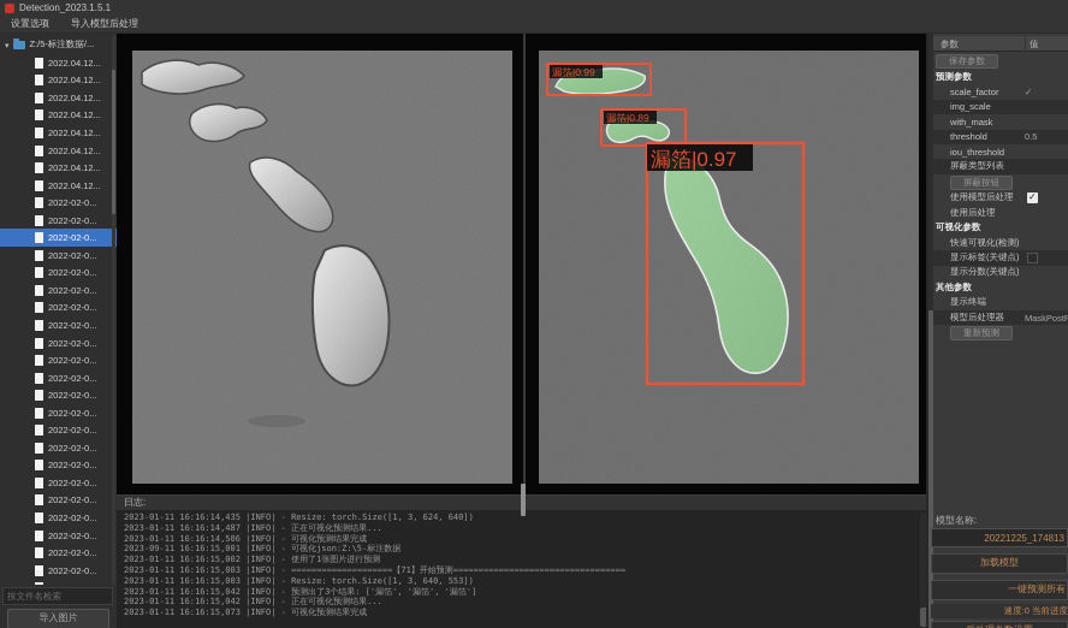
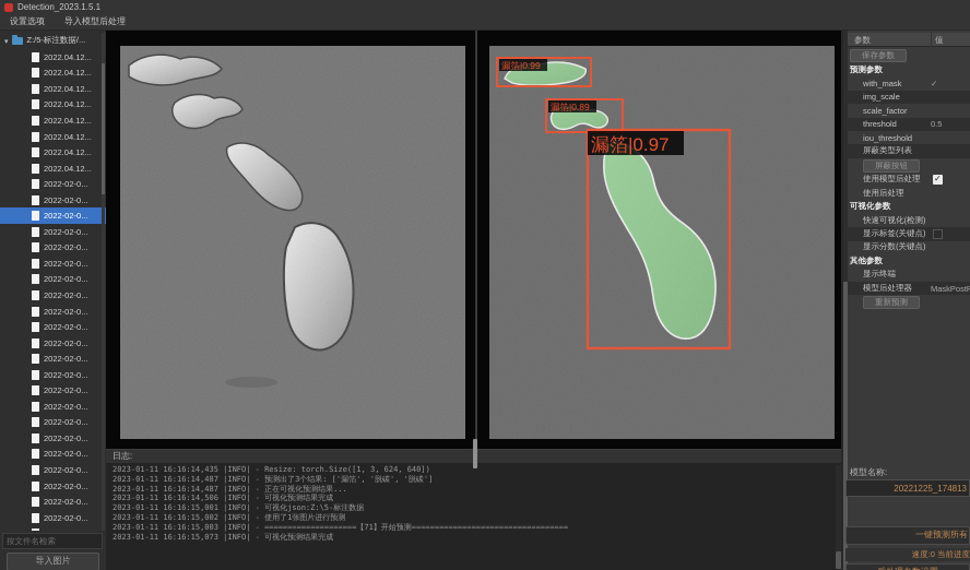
  Detection_2023.1.5.1
  设置选项
  导入模型后处理
  Z:/5-标注数据/...
  2022.04.12...
  2022.04.12...
  2022.04.12...
  2022.04.12...
  2022.04.12...
  2022.04.12...
  2022.04.12...
  2022.04.12...
  2022-02-0...
  2022-02-0...
  2022-02-0...
  2022-02-0...
  2022-02-0...
  2022-02-0...
  2022-02-0...
  2022-02-0...
  2022-02-0...
  2022-02-0...
  2022-02-0...
  2022-02-0...
  2022-02-0...
  2022-02-0...
  2022-02-0...
  2022-02-0...
  2022-02-0...
  2022-02-0...
  2022-02-0...
  2022-02-0...
  2022-02-0...
  2022-02-0...
  按文件名检索
  导入图片
  漏箔|0.99
  漏箔|0.89
  漏箔|0.97
  日志:
  2023-01-11 16:16:14,435 |INFO| - Resize: torch.Size([1, 3, 624, 640])
+ 2023-01-11 16:16:14,487 |INFO| - 预测出了3个结果: ['漏箔', '脱碳', '脱碳']
  2023-01-11 16:16:14,487 |INFO| - 正在可视化预测结果...
  2023-01-11 16:16:14,506 |INFO| - 可视化预测结果完成
- 2023-09-11 16:16:15,001 |INFO| - 可视化json:Z:\5-标注数据
+ 2023-01-11 16:16:15,001 |INFO| - 可视化json:Z:\5-标注数据
  2023-01-11 16:16:15,002 |INFO| - 使用了1张图片进行预测
  2023-01-11 16:16:15,003 |INFO| - ====================【71】开始预测==================================
- 2023-01-11 16:16:15,003 |INFO| - Resize: torch.Size([1, 3, 640, 553])
- 2023-01-11 16:16:15,042 |INFO| - 预测出了3个结果: ['漏箔', '漏箔', '漏箔']
- 2023-01-11 16:16:15,042 |INFO| - 正在可视化预测结果...
  2023-01-11 16:16:15,073 |INFO| - 可视化预测结果完成
  参数
  值
  保存参数
  预测参数
- scale_factor
+ with_mask
  ✓
  img_scale
- with_mask
+ scale_factor
  threshold
  0.5
  iou_threshold
  屏蔽类型列表
  屏蔽按钮
  使用模型后处理
  使用后处理
  可视化参数
  快速可视化(检测)
  显示标签(关键点)
  显示分数(关键点)
  其他参数
  显示终端
  模型后处理器
  MaskPostP
  重新预测
  模型名称:
  20221225_174813
- 加载模型
  一键预测所有
  速度:0 当前进度
